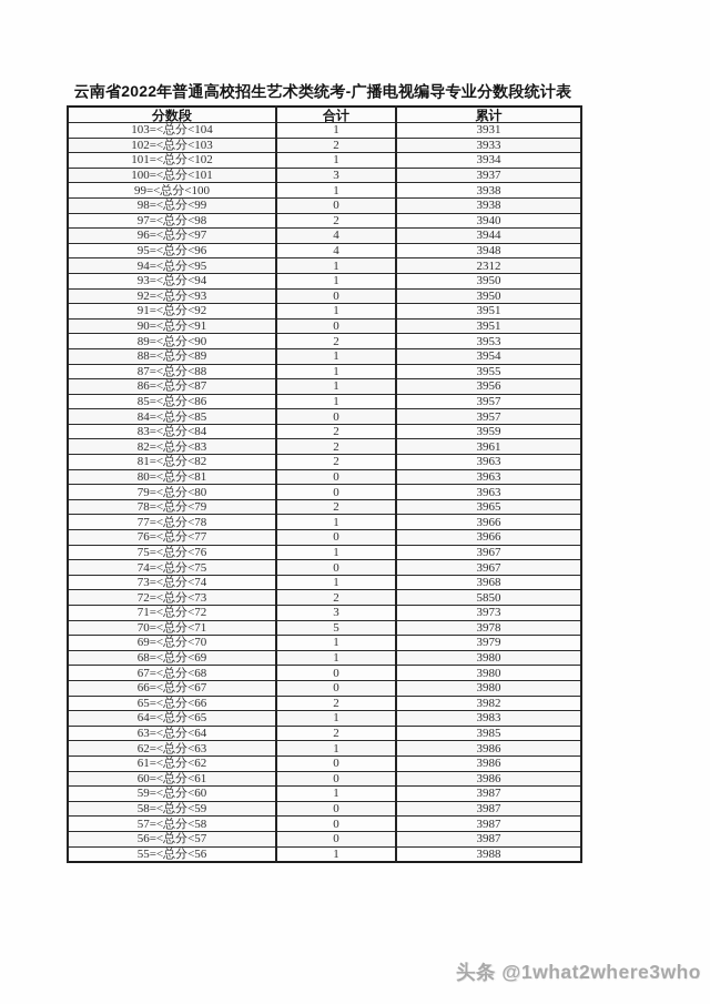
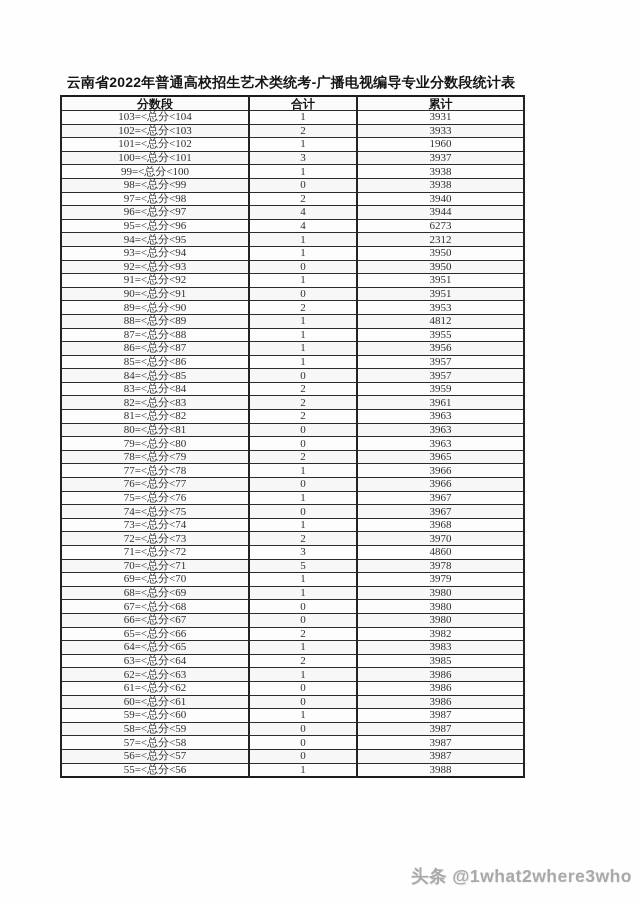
  云南省2022年普通高校招生艺术类统考-广播电视编导专业分数段统计表
  分数段	合计	累计
  103=<总分<104	1	3931
  102=<总分<103	2	3933
- 101=<总分<102	1	3934
+ 101=<总分<102	1	1960
  100=<总分<101	3	3937
  99=<总分<100	1	3938
  98=<总分<99	0	3938
  97=<总分<98	2	3940
  96=<总分<97	4	3944
- 95=<总分<96	4	3948
+ 95=<总分<96	4	6273
  94=<总分<95	1	2312
  93=<总分<94	1	3950
  92=<总分<93	0	3950
  91=<总分<92	1	3951
  90=<总分<91	0	3951
  89=<总分<90	2	3953
- 88=<总分<89	1	3954
+ 88=<总分<89	1	4812
  87=<总分<88	1	3955
  86=<总分<87	1	3956
  85=<总分<86	1	3957
  84=<总分<85	0	3957
  83=<总分<84	2	3959
  82=<总分<83	2	3961
  81=<总分<82	2	3963
  80=<总分<81	0	3963
  79=<总分<80	0	3963
  78=<总分<79	2	3965
  77=<总分<78	1	3966
  76=<总分<77	0	3966
  75=<总分<76	1	3967
  74=<总分<75	0	3967
  73=<总分<74	1	3968
- 72=<总分<73	2	5850
+ 72=<总分<73	2	3970
- 71=<总分<72	3	3973
+ 71=<总分<72	3	4860
  70=<总分<71	5	3978
  69=<总分<70	1	3979
  68=<总分<69	1	3980
  67=<总分<68	0	3980
  66=<总分<67	0	3980
  65=<总分<66	2	3982
  64=<总分<65	1	3983
  63=<总分<64	2	3985
  62=<总分<63	1	3986
  61=<总分<62	0	3986
  60=<总分<61	0	3986
  59=<总分<60	1	3987
  58=<总分<59	0	3987
  57=<总分<58	0	3987
  56=<总分<57	0	3987
  55=<总分<56	1	3988
  头条 @1what2where3who
